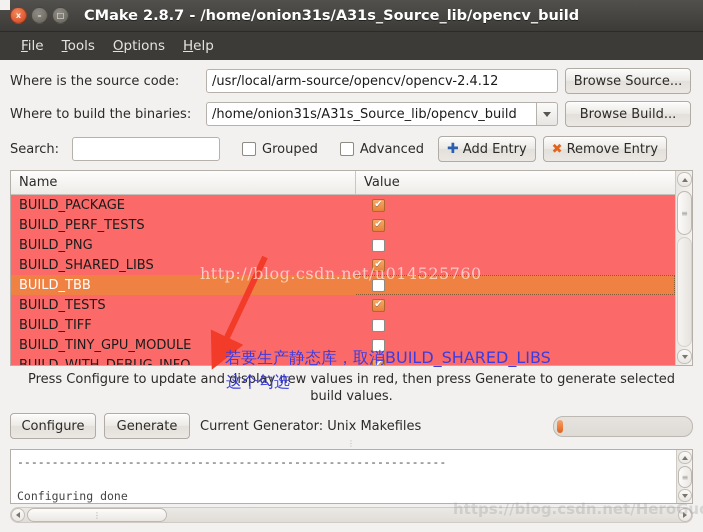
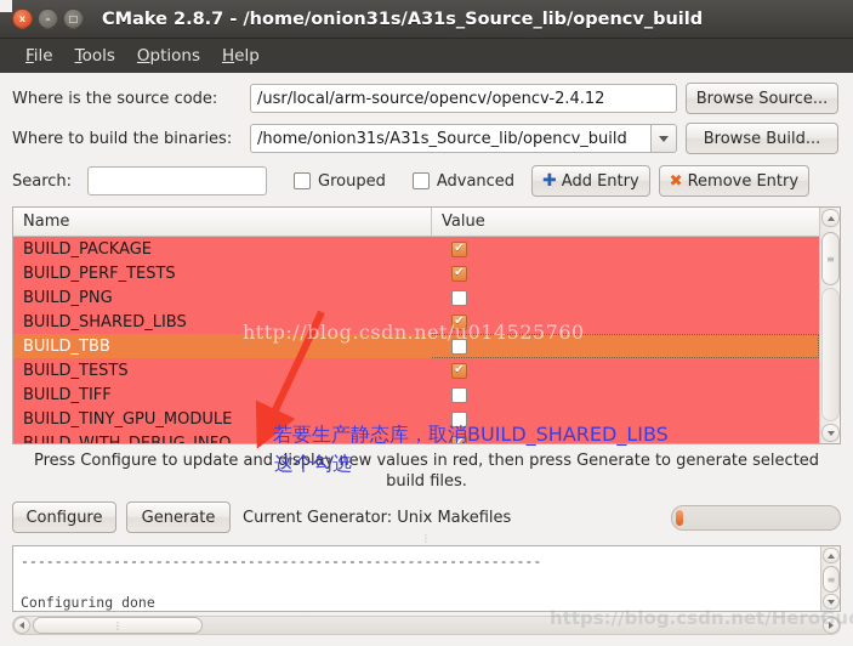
  x
  –
  □
  CMake 2.8.7 - /home/onion31s/A31s_Source_lib/opencv_build
  File
  Tools
  Options
  Help
  Where is the source code:
  /usr/local/arm-source/opencv/opencv-2.4.12
  Browse Source...
  Where to build the binaries:
  /home/onion31s/A31s_Source_lib/opencv_build
  Browse Build...
  Search:
  Grouped
  Advanced
  ✚
  Add Entry
  ✖
  Remove Entry
  Name
  Value
  BUILD_PACKAGE
  BUILD_PERF_TESTS
  BUILD_PNG
  BUILD_SHARED_LIBS
  BUILD_TBB
  BUILD_TESTS
  BUILD_TIFF
  BUILD_TINY_GPU_MODULE
  ≡
- Press Configure to update and display new values in red, then press Generate to generate selected build values.
+ Press Configure to update and display new values in red, then press Generate to generate selected build files.
  Configure
  Generate
  Current Generator: Unix Makefiles
  ⋮
  --------------------------------------------------------------
  Configuring done
  ≡
  ⋮
  http://blog.csdn.net/u014525760
  若要生产静态库，取消BUILD_SHARED_LIBS
  这个勾选
  https://blog.csdn.net/HeroGu
